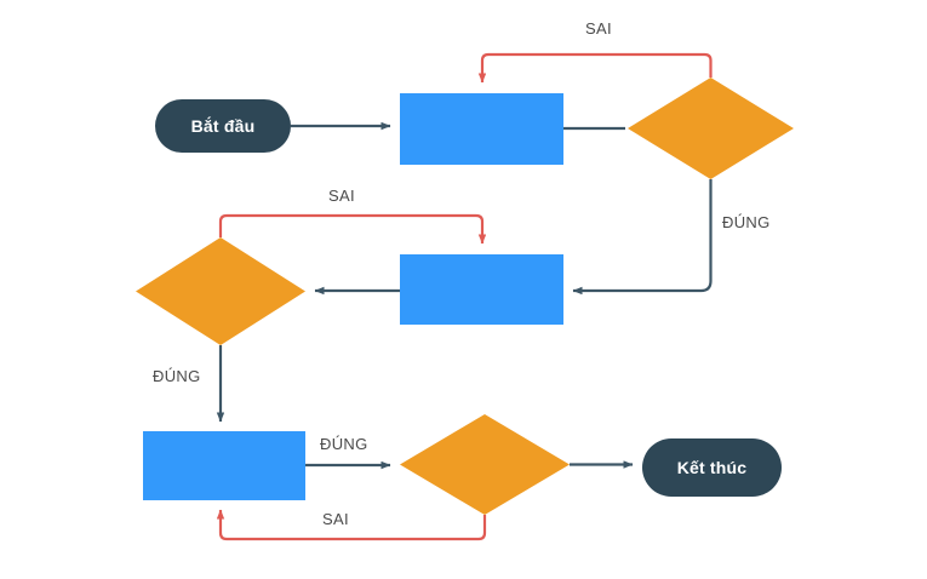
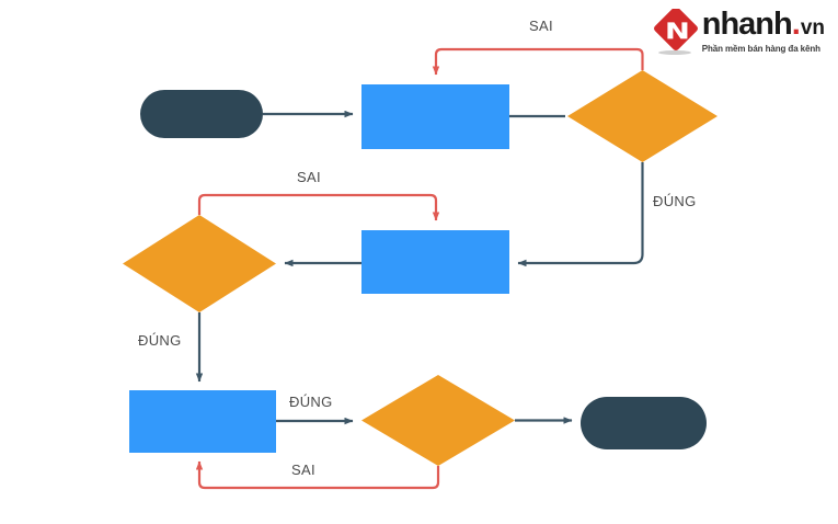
- Bắt đầu
- Kết thúc
  SAI
  ĐÚNG
  SAI
  ĐÚNG
  ĐÚNG
  SAI
+ nhanh
+ .
+ vn
+ Phần mềm bán hàng đa kênh
